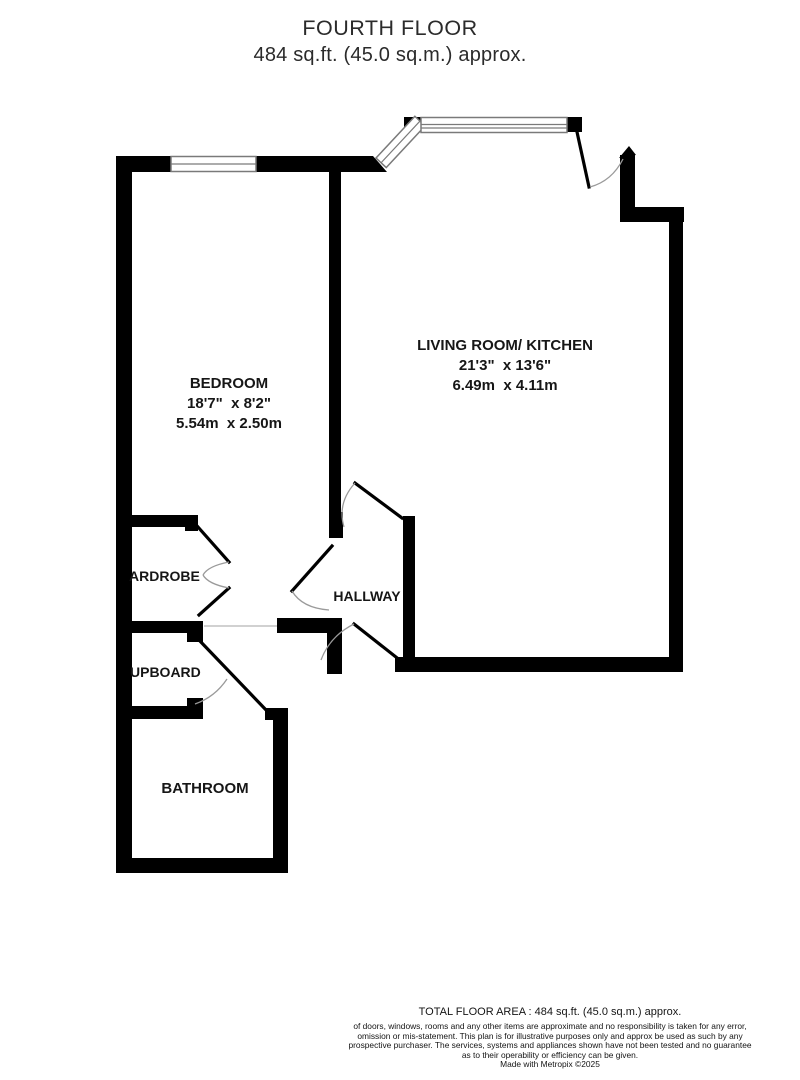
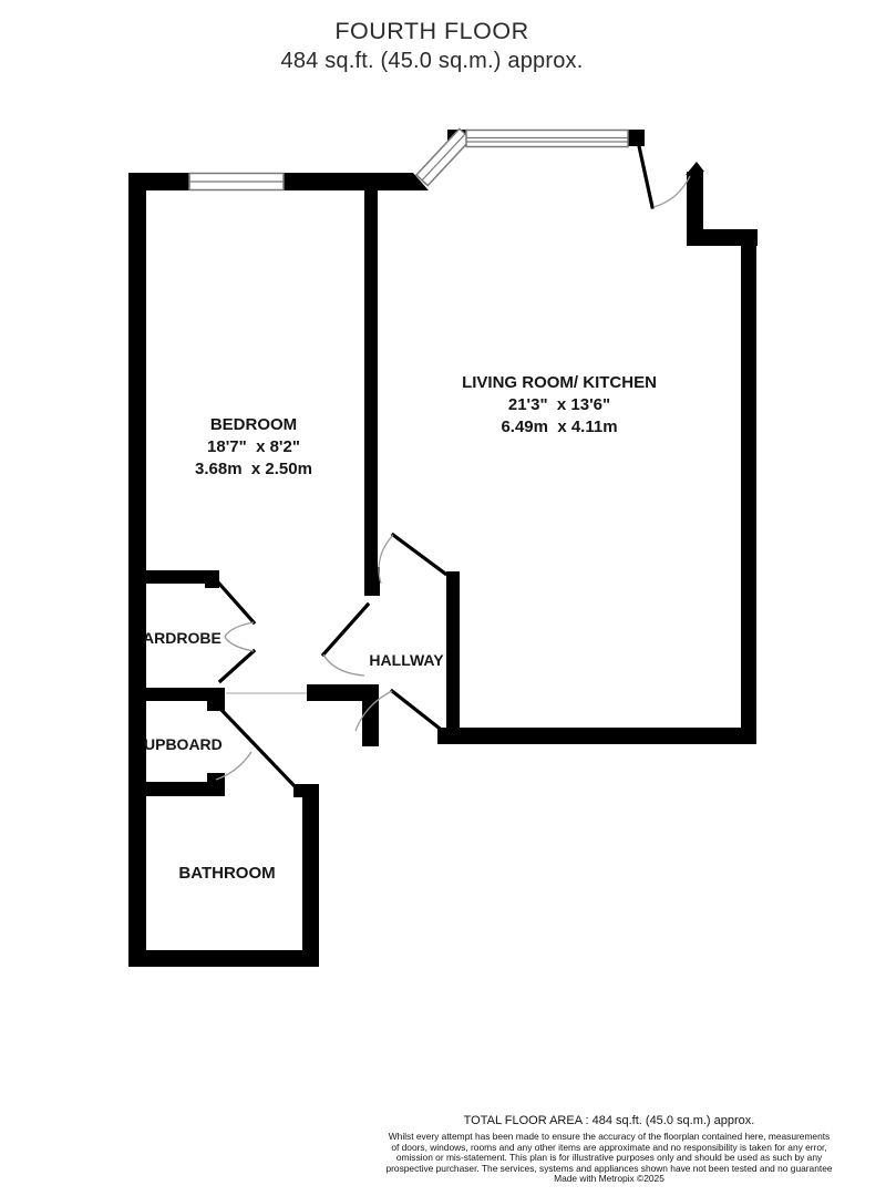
  FOURTH FLOOR
  484 sq.ft. (45.0 sq.m.) approx.
  LIVING ROOM/ KITCHEN
  21'3" x 13'6"
  6.49m x 4.11m
  BEDROOM
  18'7" x 8'2"
- 5.54m x 2.50m
+ 3.68m x 2.50m
  HALLWAY
  ARDROBE
  UPBOARD
  BATHROOM
  TOTAL FLOOR AREA : 484 sq.ft. (45.0 sq.m.) approx.
+ Whilst every attempt has been made to ensure the accuracy of the floorplan contained here, measurements
  of doors, windows, rooms and any other items are approximate and no responsibility is taken for any error,
- omission or mis-statement. This plan is for illustrative purposes only and approx be used as such by any
+ omission or mis-statement. This plan is for illustrative purposes only and should be used as such by any
  prospective purchaser. The services, systems and appliances shown have not been tested and no guarantee
- as to their operability or efficiency can be given.
  Made with Metropix ©2025
